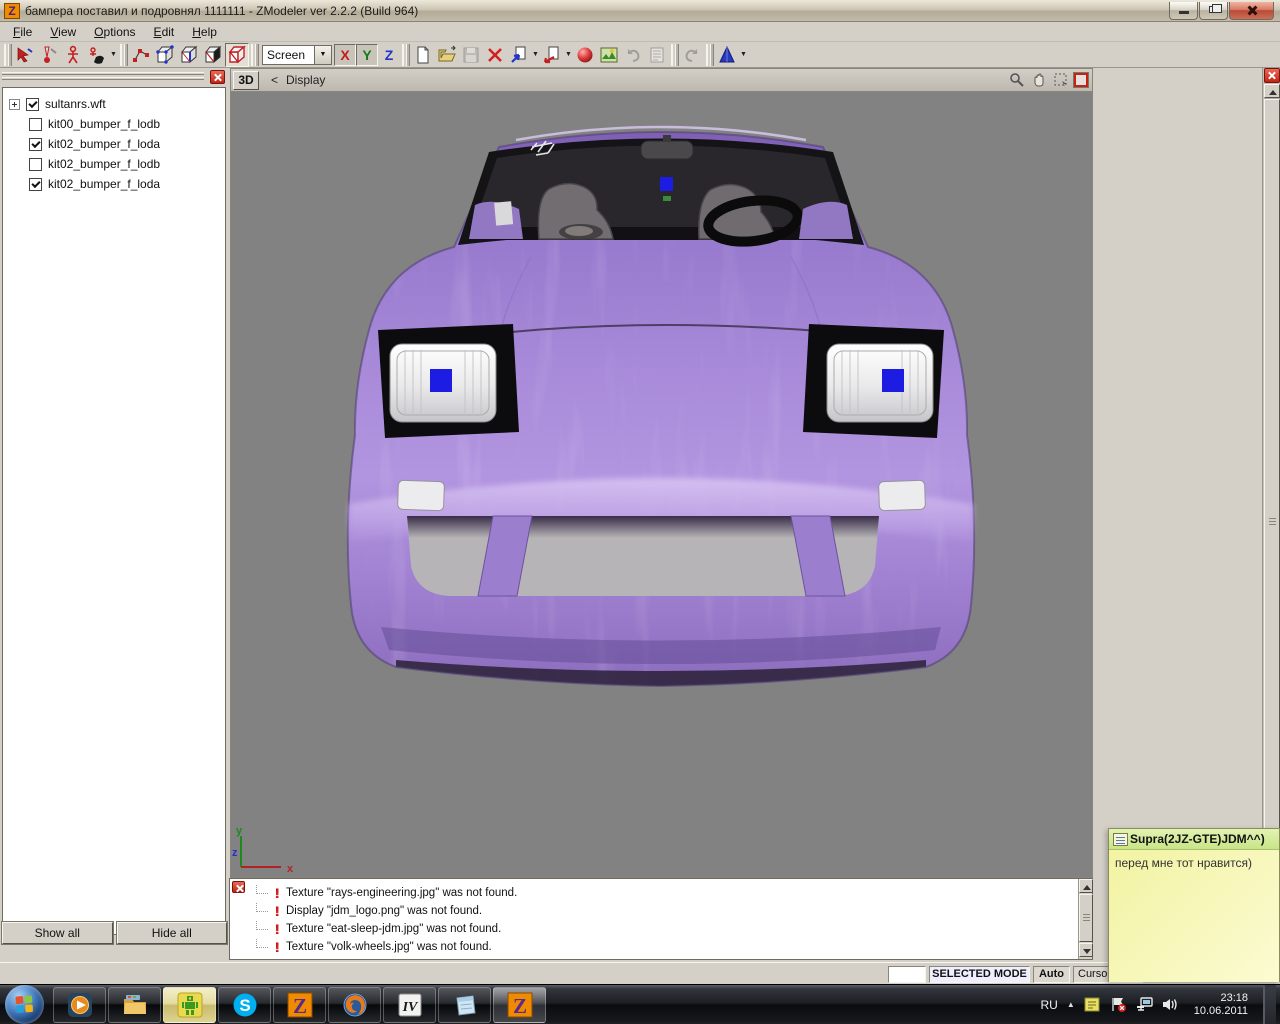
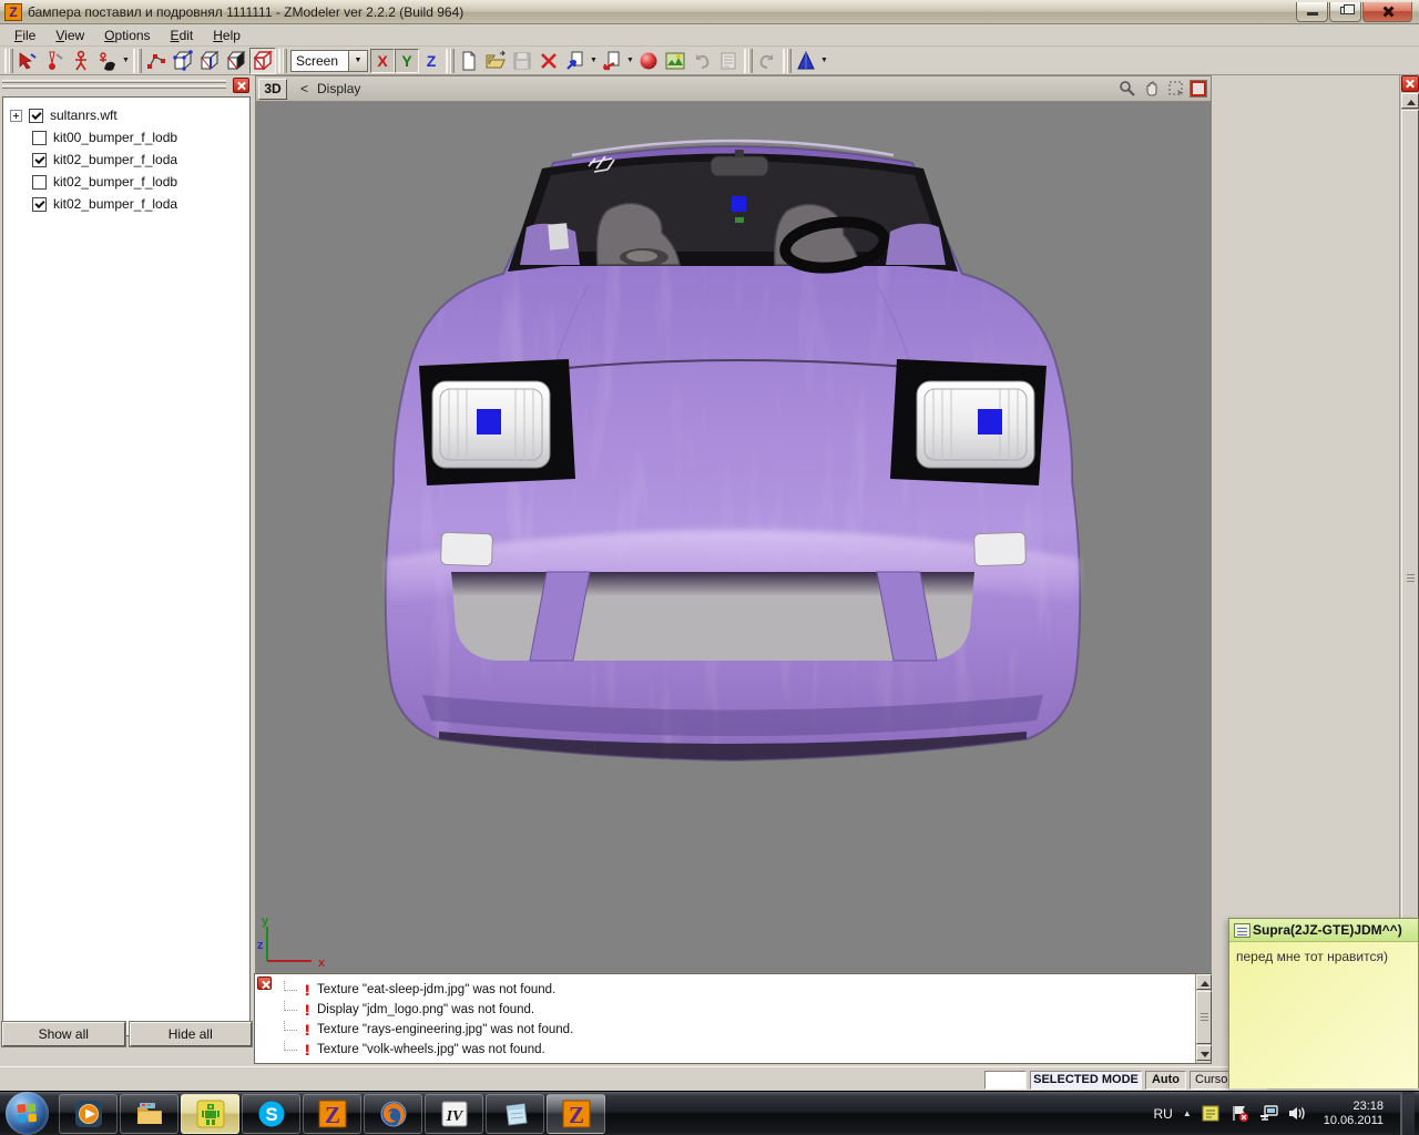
  Z
  бампера поставил и подровнял 1111111 - ZModeler ver 2.2.2 (Build 964)
  File
  View
  Options
  Edit
  Help
  Screen
  X
  Y
  Z
  sultanrs.wft
  kit00_bumper_f_lodb
  kit02_bumper_f_loda
  kit02_bumper_f_lodb
  kit02_bumper_f_loda
  Show all
  Hide all
  3D
  <
  Display
  y
  z
  x
  !
- Texture "rays-engineering.jpg" was not found.
+ Texture "eat-sleep-jdm.jpg" was not found.
  !
  Display "jdm_logo.png" was not found.
  !
- Texture "eat-sleep-jdm.jpg" was not found.
+ Texture "rays-engineering.jpg" was not found.
  !
  Texture "volk-wheels.jpg" was not found.
  SELECTED MODE
  Auto
  Curso
  Supra(2JZ-GTE)JDM^^)
  перед мне тот нравится)
  S
  Z
  IV
  Z
  RU
  ▲
  23:18
  10.06.2011
